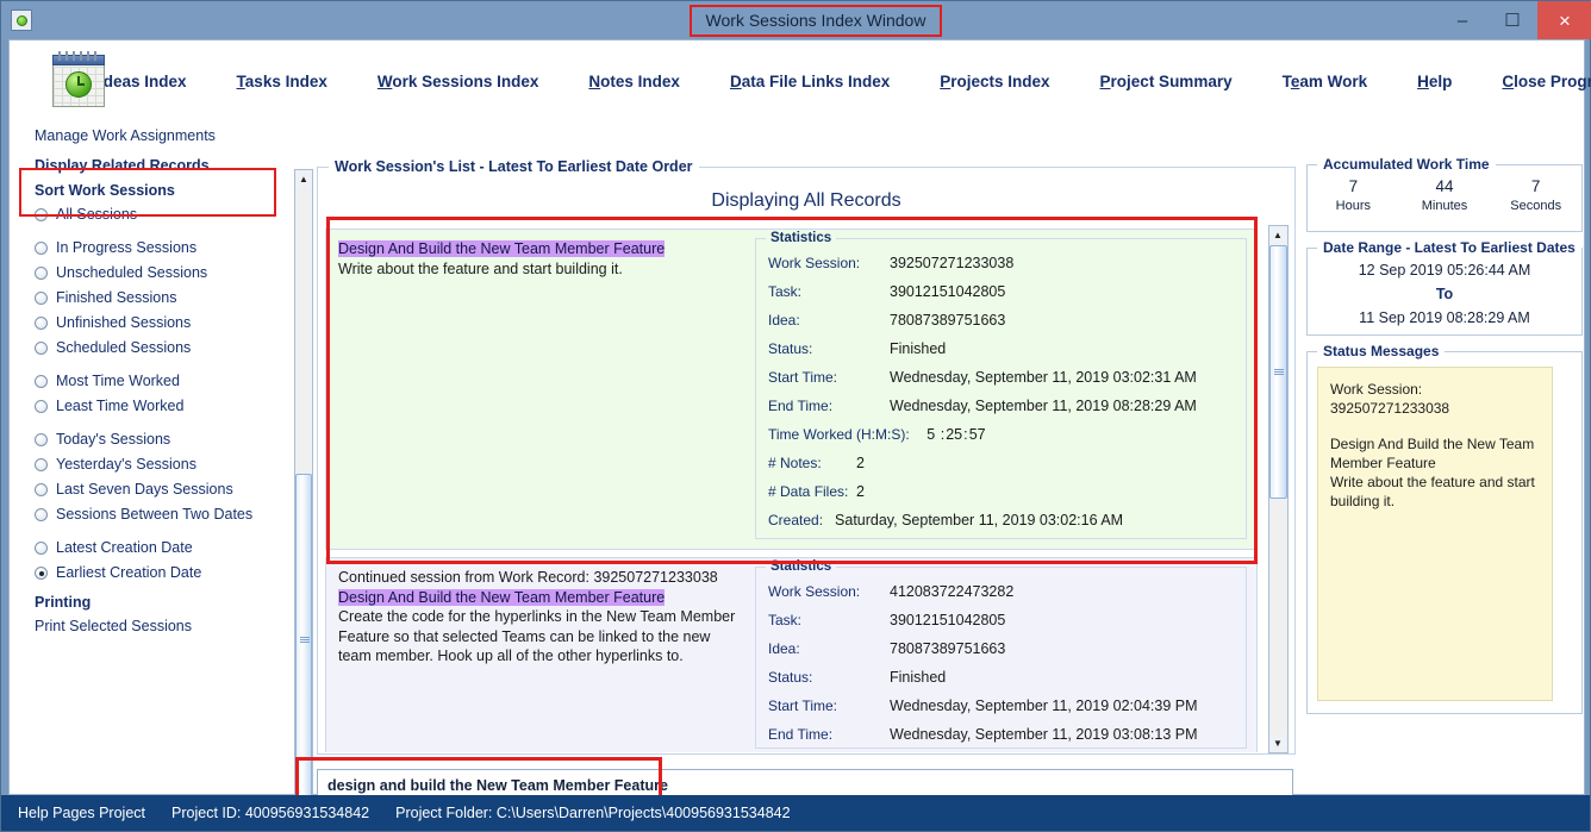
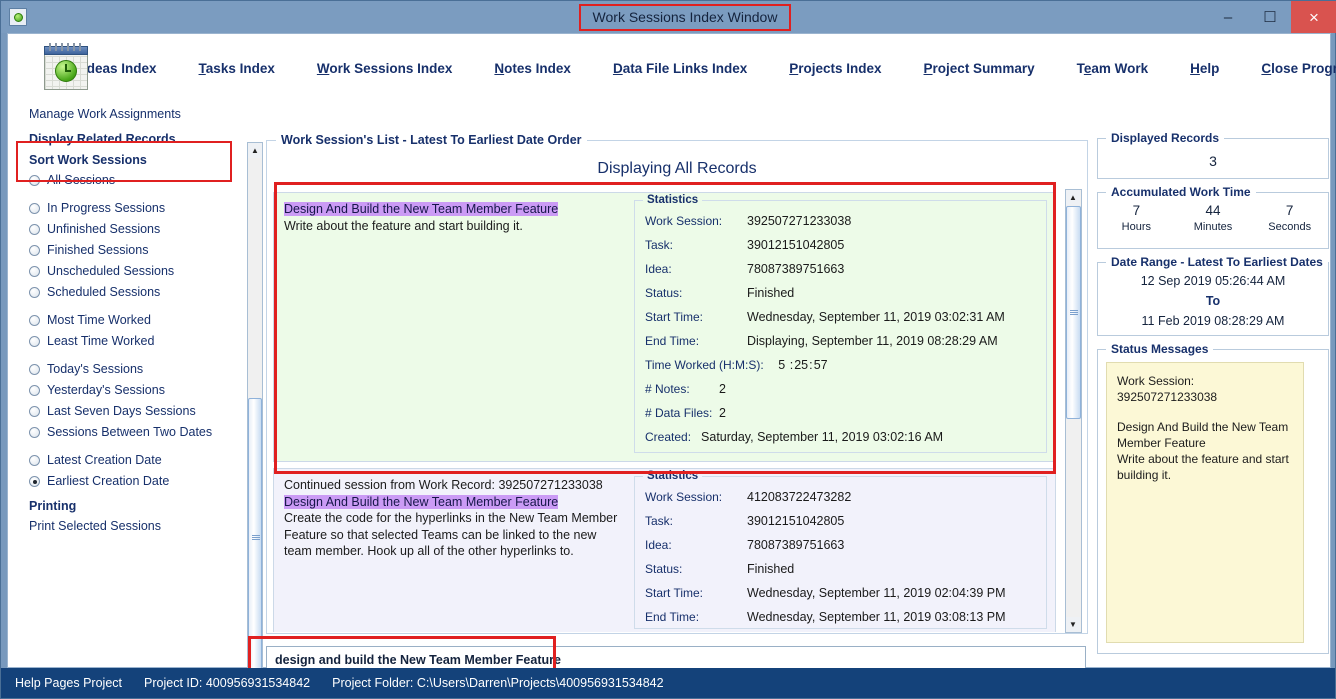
  Work Sessions Index Window
  –
  ☐
  ×
  deas Index
  Tasks Index
  Work Sessions Index
  Notes Index
  Data File Links Index
  Projects Index
  Project Summary
  Team Work
  Help
  Close Progr
  Manage Work Assignments
  Display Related Records
  Sort Work Sessions
  All Sessions
  In Progress Sessions
- Unscheduled Sessions
+ Unfinished Sessions
  Finished Sessions
- Unfinished Sessions
+ Unscheduled Sessions
  Scheduled Sessions
  Most Time Worked
  Least Time Worked
  Today's Sessions
  Yesterday's Sessions
  Last Seven Days Sessions
  Sessions Between Two Dates
  Latest Creation Date
  Earliest Creation Date
  Printing
  Print Selected Sessions
  ▲
  Work Session's List - Latest To Earliest Date Order
  Displaying All Records
  Design And Build the New Team Member Feature
  Write about the feature and start building it.
  Statistics
  Work Session:
  392507271233038
  Task:
  39012151042805
  Idea:
  78087389751663
  Status:
  Finished
  Start Time:
  Wednesday, September 11, 2019 03:02:31 AM
  End Time:
- Wednesday, September 11, 2019 08:28:29 AM
+ Displaying, September 11, 2019 08:28:29 AM
  Time Worked (H:M:S):
  5
  :
  25
  :
  57
  # Notes:
  2
  # Data Files:
  2
  Created:
  Saturday, September 11, 2019 03:02:16 AM
  Continued session from Work Record: 392507271233038
  Design And Build the New Team Member Feature
  Create the code for the hyperlinks in the New Team Member Feature so that selected Teams can be linked to the new team member. Hook up all of the other hyperlinks to.
  Statistics
  Work Session:
  412083722473282
  Task:
  39012151042805
  Idea:
  78087389751663
  Status:
  Finished
  Start Time:
  Wednesday, September 11, 2019 02:04:39 PM
  End Time:
  Wednesday, September 11, 2019 03:08:13 PM
  ▲
  ▼
  design and build the New Team Member Feature
+ Displayed Records
+ 3
  Accumulated Work Time
  7
  Hours
  44
  Minutes
  7
  Seconds
  Date Range - Latest To Earliest Dates
  12 Sep 2019 05:26:44 AM
  To
- 11 Sep 2019 08:28:29 AM
+ 11 Feb 2019 08:28:29 AM
  Status Messages
  Work Session: 392507271233038
  Design And Build the New Team
  Member Feature
  Write about the feature and start
  building it.
  Help Pages Project
  Project ID: 400956931534842
  Project Folder: C:\Users\Darren\Projects\400956931534842
